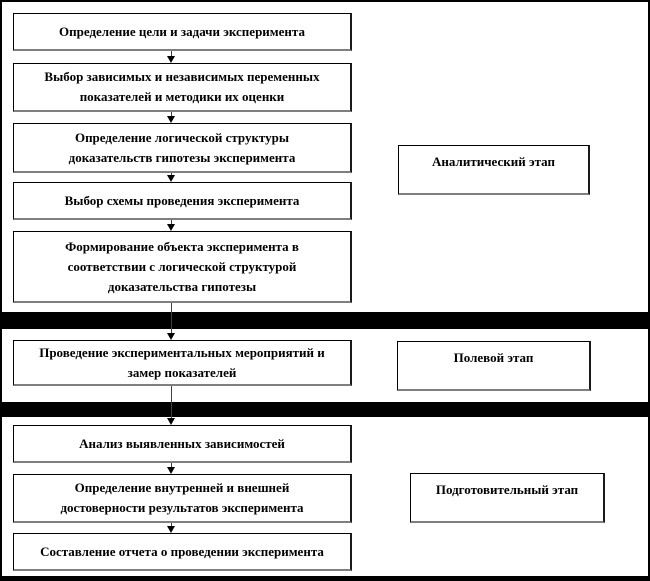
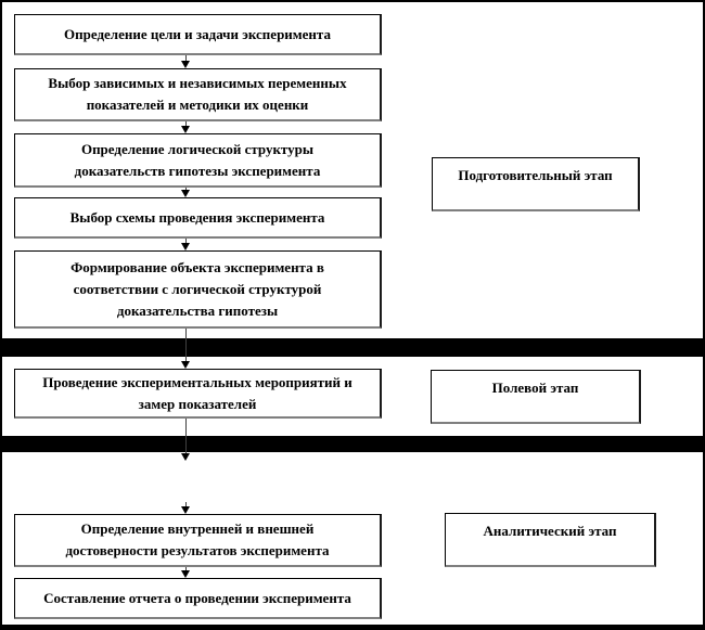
  Определение цели и задачи эксперимента
  Выбор зависимых и независимых переменных
  показателей и методики их оценки
  Определение логической структуры
  доказательств гипотезы эксперимента
  Выбор схемы проведения эксперимента
  Формирование объекта эксперимента в
  соответствии с логической структурой
  доказательства гипотезы
- Аналитический этап
+ Подготовительный этап
  Проведение экспериментальных мероприятий и
  замер показателей
  Полевой этап
- Анализ выявленных зависимостей
  Определение внутренней и внешней
  достоверности результатов эксперимента
  Составление отчета о проведении эксперимента
- Подготовительный этап
+ Аналитический этап
